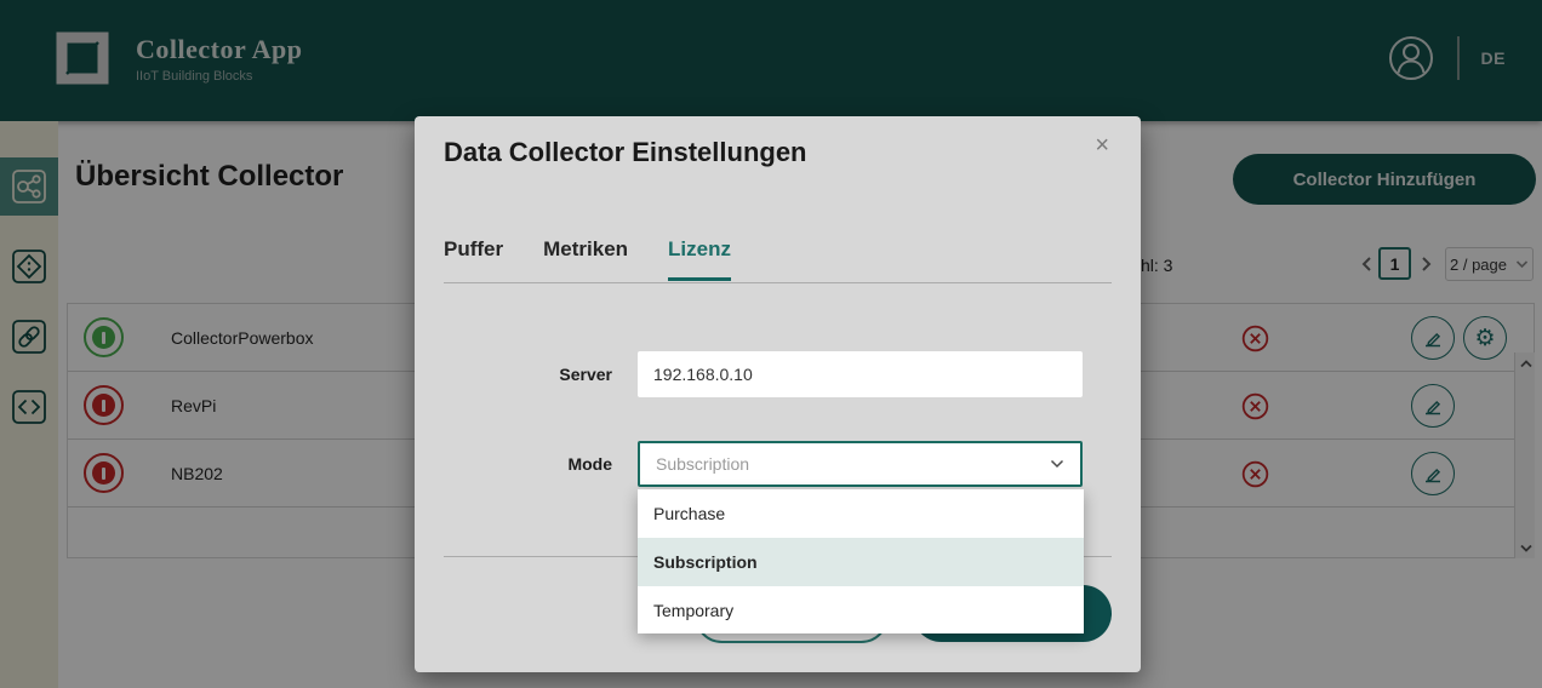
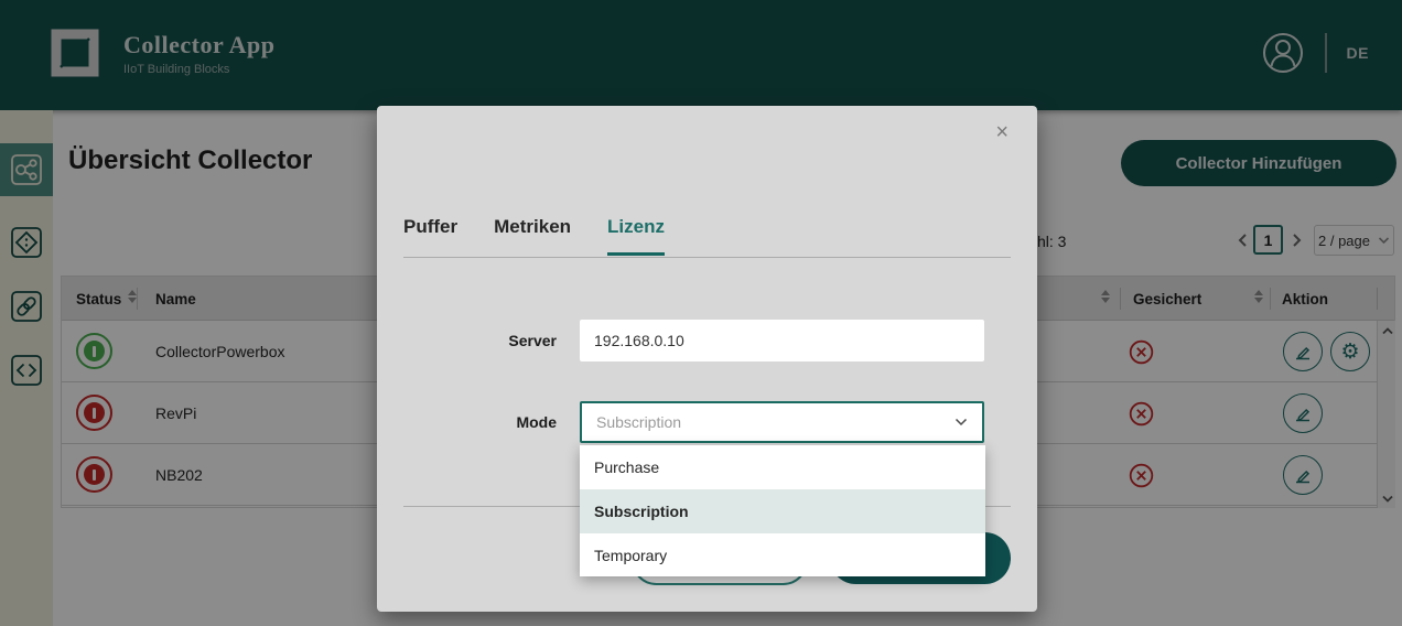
  Collector App
  IIoT Building Blocks
  DE
  Übersicht Collector
  Collector Hinzufügen
  hl: 3
  1
  2 / page
+ Status
+ Name
+ Gesichert
+ Aktion
  CollectorPowerbox
  ⚙
  RevPi
  NB202
- Data Collector Einstellungen
  ×
  Puffer
  Metriken
  Lizenz
  Server
  192.168.0.10
  Mode
  Subscription
  Purchase
  Subscription
  Temporary
